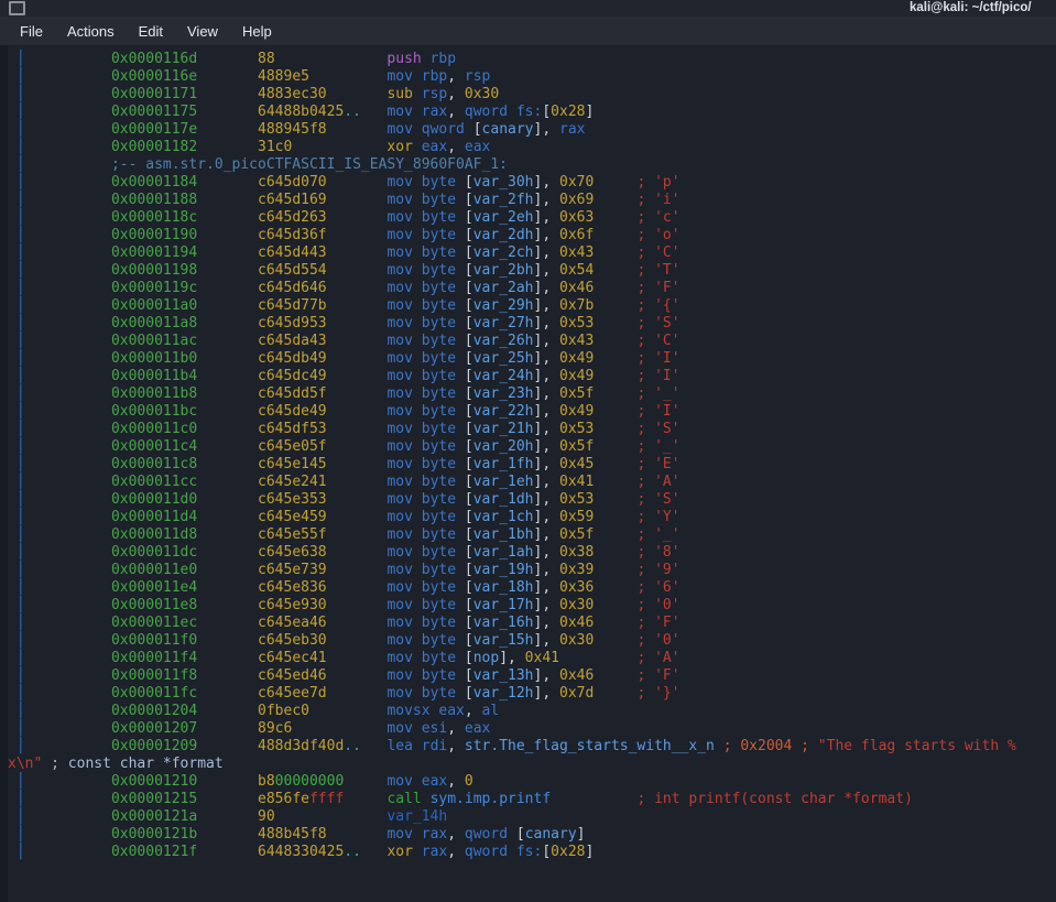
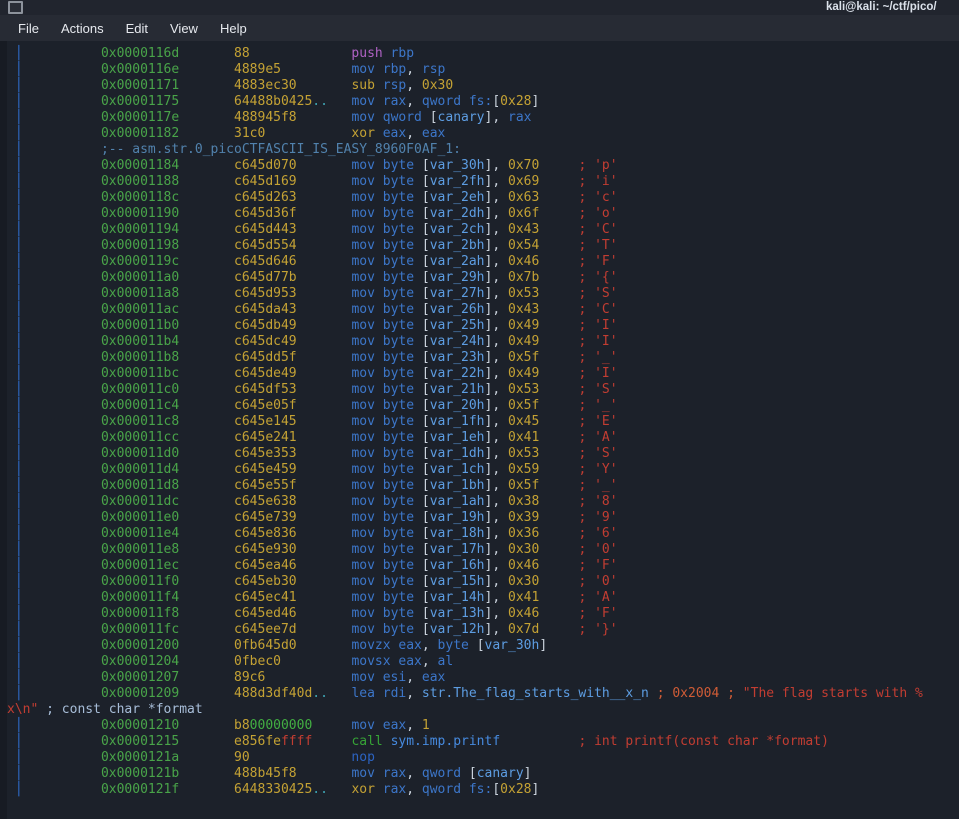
  kali@kali: ~/ctf/pico/
  File
  Actions
  Edit
  View
  Help
  │ 0x0000116d 88 push rbp
  │ 0x0000116e 4889e5 mov rbp, rsp
  │ 0x00001171 4883ec30 sub rsp, 0x30
  │ 0x00001175 64488b0425.. mov rax, qword fs:[0x28]
  │ 0x0000117e 488945f8 mov qword [canary], rax
  │ 0x00001182 31c0 xor eax, eax
  │ ;-- asm.str.0_picoCTFASCII_IS_EASY_8960F0AF_1:
  │ 0x00001184 c645d070 mov byte [var_30h], 0x70 ; 'p'
  │ 0x00001188 c645d169 mov byte [var_2fh], 0x69 ; 'i'
  │ 0x0000118c c645d263 mov byte [var_2eh], 0x63 ; 'c'
  │ 0x00001190 c645d36f mov byte [var_2dh], 0x6f ; 'o'
  │ 0x00001194 c645d443 mov byte [var_2ch], 0x43 ; 'C'
  │ 0x00001198 c645d554 mov byte [var_2bh], 0x54 ; 'T'
  │ 0x0000119c c645d646 mov byte [var_2ah], 0x46 ; 'F'
  │ 0x000011a0 c645d77b mov byte [var_29h], 0x7b ; '{'
  │ 0x000011a8 c645d953 mov byte [var_27h], 0x53 ; 'S'
  │ 0x000011ac c645da43 mov byte [var_26h], 0x43 ; 'C'
  │ 0x000011b0 c645db49 mov byte [var_25h], 0x49 ; 'I'
  │ 0x000011b4 c645dc49 mov byte [var_24h], 0x49 ; 'I'
  │ 0x000011b8 c645dd5f mov byte [var_23h], 0x5f ; '_'
  │ 0x000011bc c645de49 mov byte [var_22h], 0x49 ; 'I'
  │ 0x000011c0 c645df53 mov byte [var_21h], 0x53 ; 'S'
  │ 0x000011c4 c645e05f mov byte [var_20h], 0x5f ; '_'
  │ 0x000011c8 c645e145 mov byte [var_1fh], 0x45 ; 'E'
  │ 0x000011cc c645e241 mov byte [var_1eh], 0x41 ; 'A'
  │ 0x000011d0 c645e353 mov byte [var_1dh], 0x53 ; 'S'
  │ 0x000011d4 c645e459 mov byte [var_1ch], 0x59 ; 'Y'
  │ 0x000011d8 c645e55f mov byte [var_1bh], 0x5f ; '_'
  │ 0x000011dc c645e638 mov byte [var_1ah], 0x38 ; '8'
  │ 0x000011e0 c645e739 mov byte [var_19h], 0x39 ; '9'
  │ 0x000011e4 c645e836 mov byte [var_18h], 0x36 ; '6'
  │ 0x000011e8 c645e930 mov byte [var_17h], 0x30 ; '0'
  │ 0x000011ec c645ea46 mov byte [var_16h], 0x46 ; 'F'
  │ 0x000011f0 c645eb30 mov byte [var_15h], 0x30 ; '0'
- │ 0x000011f4 c645ec41 mov byte [nop], 0x41 ; 'A'
+ │ 0x000011f4 c645ec41 mov byte [var_14h], 0x41 ; 'A'
  │ 0x000011f8 c645ed46 mov byte [var_13h], 0x46 ; 'F'
  │ 0x000011fc c645ee7d mov byte [var_12h], 0x7d ; '}'
+ │ 0x00001200 0fb645d0 movzx eax, byte [var_30h]
  │ 0x00001204 0fbec0 movsx eax, al
  │ 0x00001207 89c6 mov esi, eax
  │ 0x00001209 488d3df40d.. lea rdi, str.The_flag_starts_with__x_n ; 0x2004 ; "The flag starts with %
  x\n" ; const char *format
- │ 0x00001210 b800000000 mov eax, 0
+ │ 0x00001210 b800000000 mov eax, 1
  │ 0x00001215 e856feffff call sym.imp.printf ; int printf(const char *format)
- │ 0x0000121a 90 var_14h
+ │ 0x0000121a 90 nop
  │ 0x0000121b 488b45f8 mov rax, qword [canary]
  │ 0x0000121f 6448330425.. xor rax, qword fs:[0x28]
